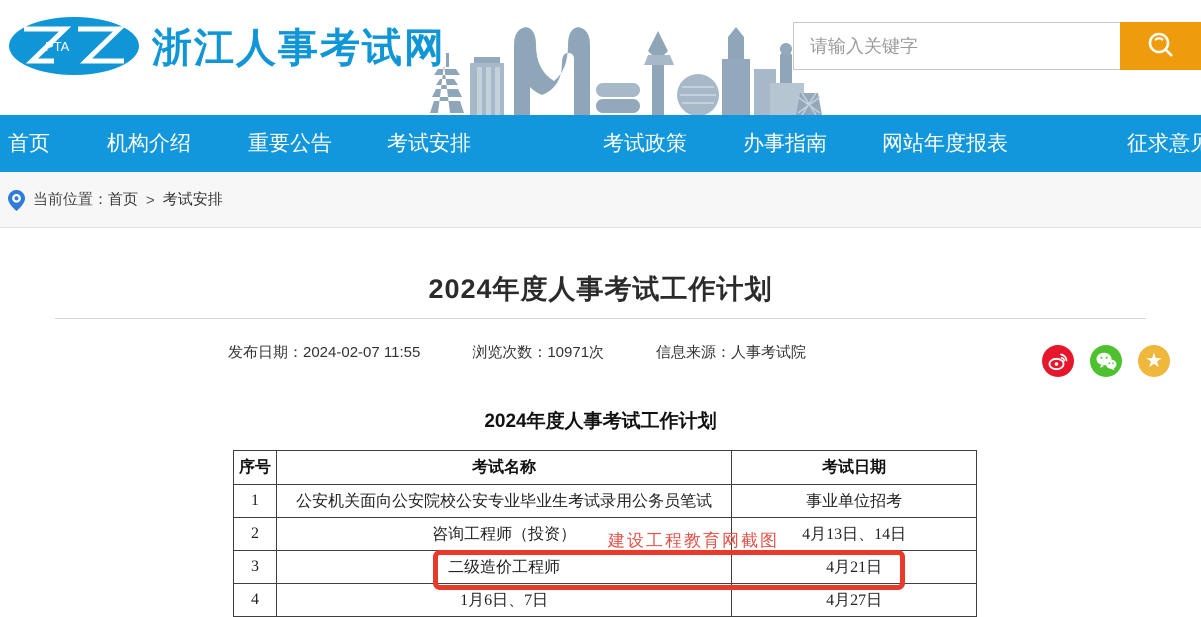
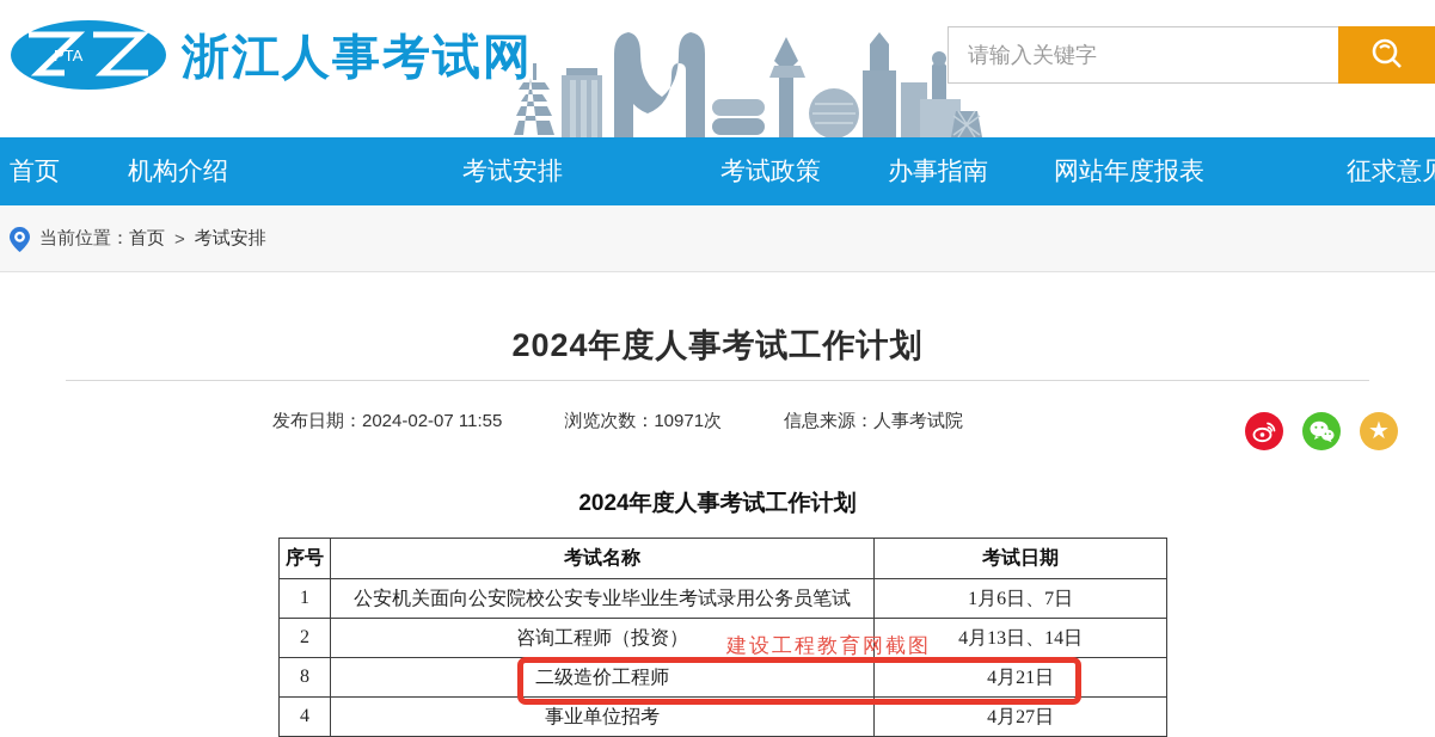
  PTA
  浙江人事考试网
  请输入关键字
  首页
  机构介绍
- 重要公告
  考试安排
  考试政策
  办事指南
  网站年度报表
  征求意
  当前位置：
  首页
  >
  考试安排
  2024年度人事考试工作计划
  发布日期：2024-02-07 11:55
  浏览次数：10971次
  信息来源：人事考试院
  ★
  2024年度人事考试工作计划
  序号	考试名称	考试日期
- 1	公安机关面向公安院校公安专业毕业生考试录用公务员笔试	事业单位招考
+ 1	公安机关面向公安院校公安专业毕业生考试录用公务员笔试	1月6日、7日
  2	咨询工程师（投资）	4月13日、14日
- 3	二级造价工程师	4月21日
+ 8	二级造价工程师	4月21日
- 4	1月6日、7日	4月27日
+ 4	事业单位招考	4月27日
  建设工程教育网截图
